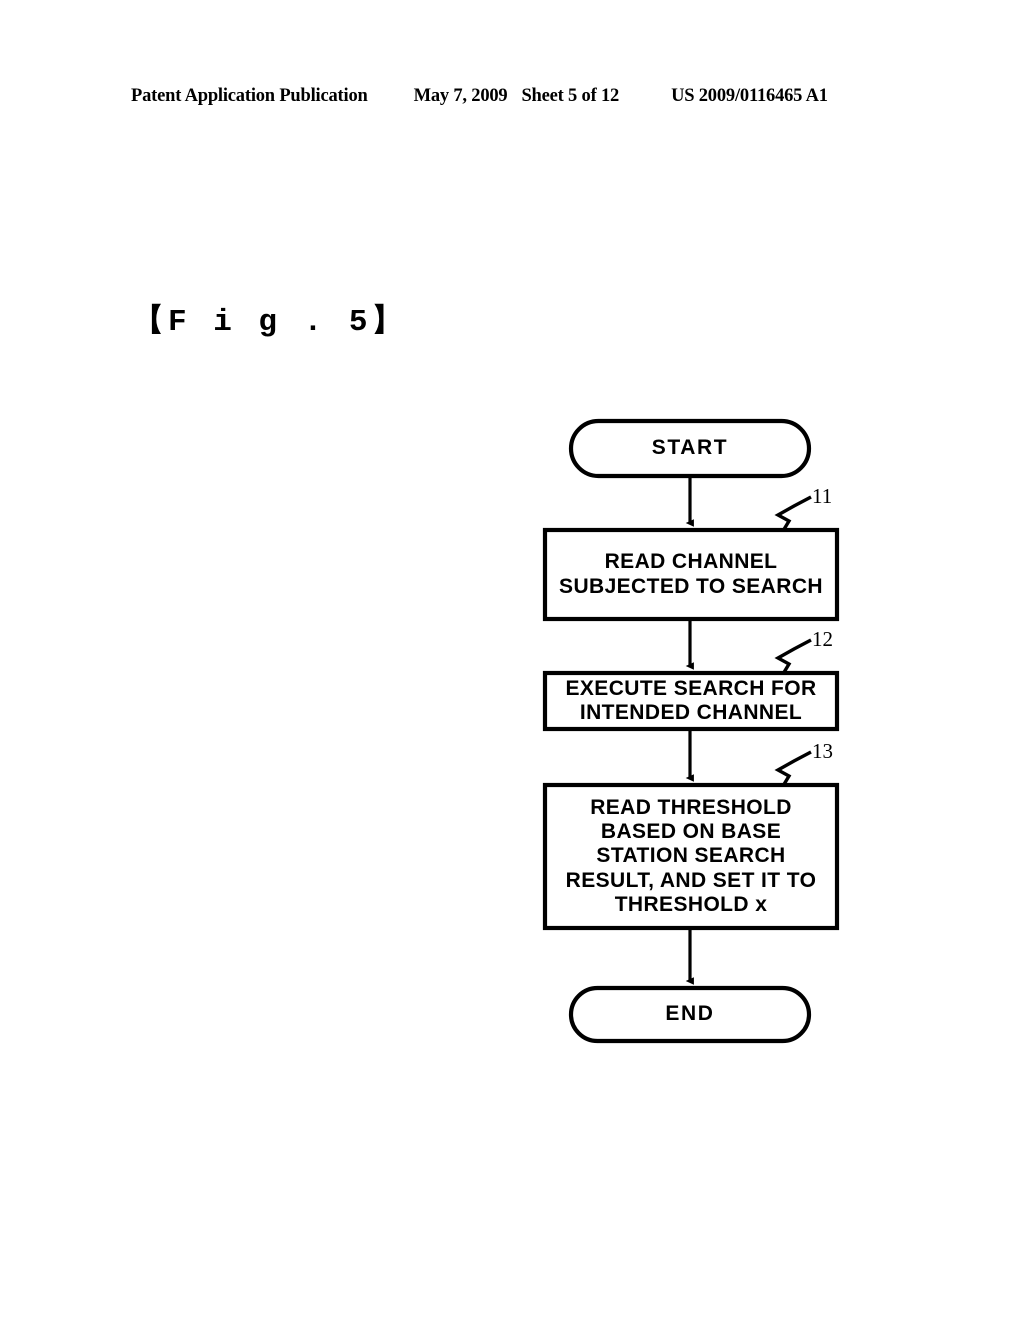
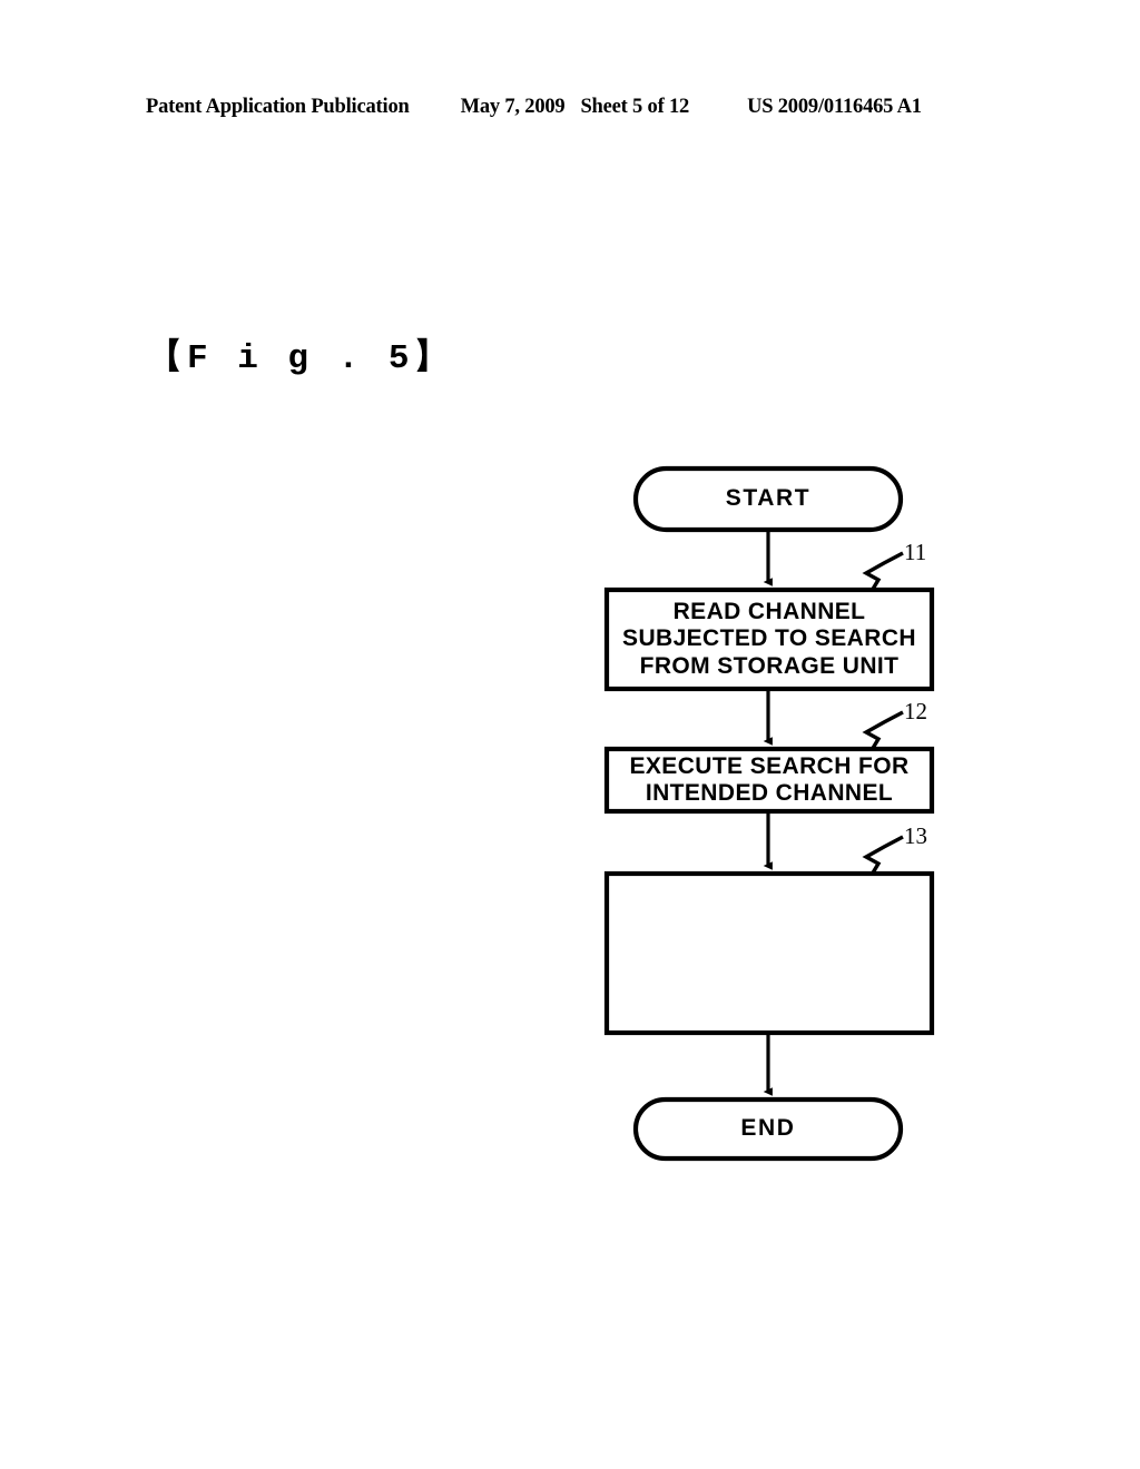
  Patent Application Publication
  May 7, 2009
  Sheet 5 of 12
  US 2009/0116465 A1
  【F i g . 5】
  START
  READ CHANNEL
  SUBJECTED TO SEARCH
+ FROM STORAGE UNIT
  EXECUTE SEARCH FOR
  INTENDED CHANNEL
- READ THRESHOLD
- BASED ON BASE
- STATION SEARCH
- RESULT, AND SET IT TO
- THRESHOLD x
  END
  11
  12
  13
